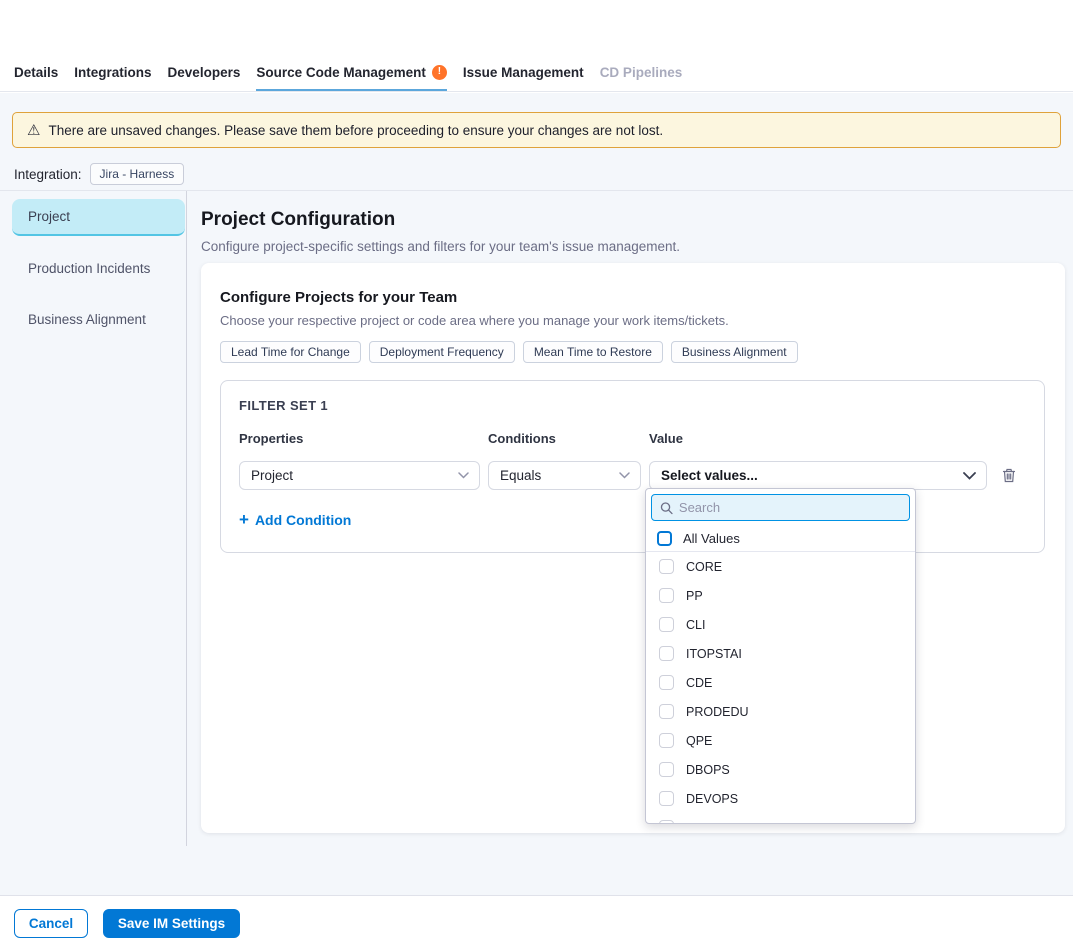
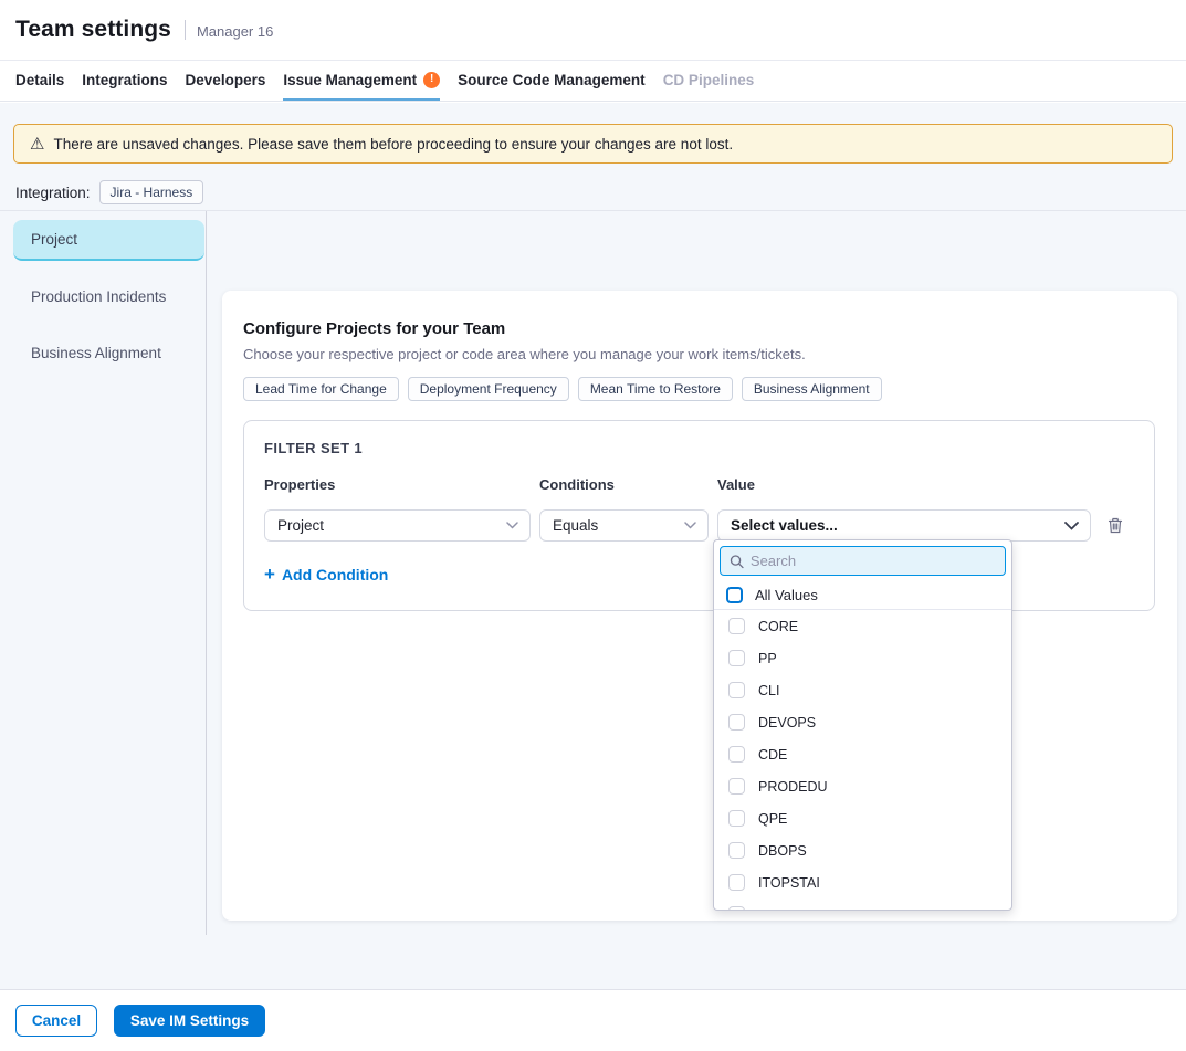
+ Team settings
+ Manager 16
  Details
  Integrations
  Developers
- Source Code Management
+ Issue Management
  !
- Issue Management
+ Source Code Management
  CD Pipelines
  ⚠
  There are unsaved changes. Please save them before proceeding to ensure your changes are not lost.
  Integration:
  Jira - Harness
  Project
  Production Incidents
  Business Alignment
- Project Configuration
- Configure project-specific settings and filters for your team's issue management.
  Configure Projects for your Team
  Choose your respective project or code area where you manage your work items/tickets.
  Lead Time for Change
  Deployment Frequency
  Mean Time to Restore
  Business Alignment
  FILTER SET 1
  Properties
  Conditions
  Value
  Project
  Equals
  Select values...
  +
  Add Condition
  Search
  All Values
  CORE
  PP
  CLI
- ITOPSTAI
+ DEVOPS
  CDE
  PRODEDU
  QPE
  DBOPS
- DEVOPS
+ ITOPSTAI
  Cancel
  Save IM Settings
